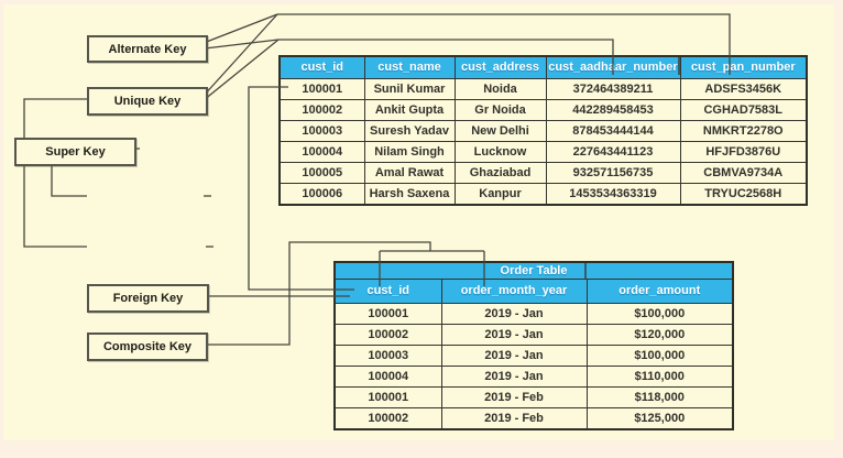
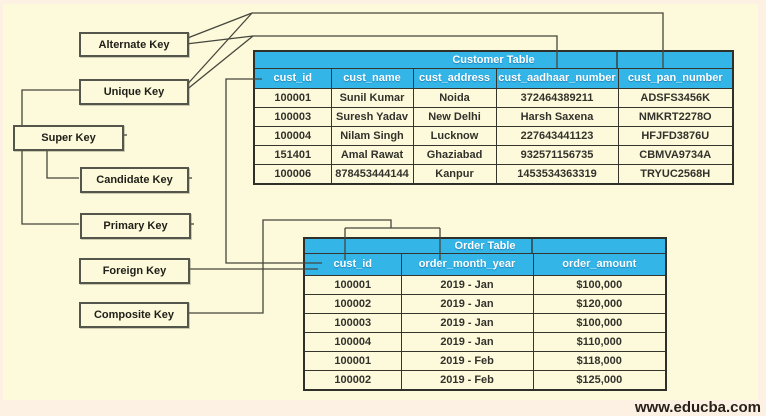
+ Customer Table
  cust_id	cust_name	cust_address	cust_aadhaar_number	cust_pan_number
  100001	Sunil Kumar	Noida	372464389211	ADSFS3456K
- 100002	Ankit Gupta	Gr Noida	442289458453	CGHAD7583L
- 100003	Suresh Yadav	New Delhi	878453444144	NMKRT2278O
+ 100003	Suresh Yadav	New Delhi	Harsh Saxena	NMKRT2278O
  100004	Nilam Singh	Lucknow	227643441123	HFJFD3876U
- 100005	Amal Rawat	Ghaziabad	932571156735	CBMVA9734A
+ 151401	Amal Rawat	Ghaziabad	932571156735	CBMVA9734A
- 100006	Harsh Saxena	Kanpur	1453534363319	TRYUC2568H
+ 100006	878453444144	Kanpur	1453534363319	TRYUC2568H
  Order Table
  cust_id	order_month_year	order_amount
  100001	2019 - Jan	$100,000
  100002	2019 - Jan	$120,000
  100003	2019 - Jan	$100,000
  100004	2019 - Jan	$110,000
  100001	2019 - Feb	$118,000
  100002	2019 - Feb	$125,000
  Alternate Key
  Unique Key
  Super Key
+ Candidate Key
+ Primary Key
  Foreign Key
  Composite Key
+ www.educba.com
